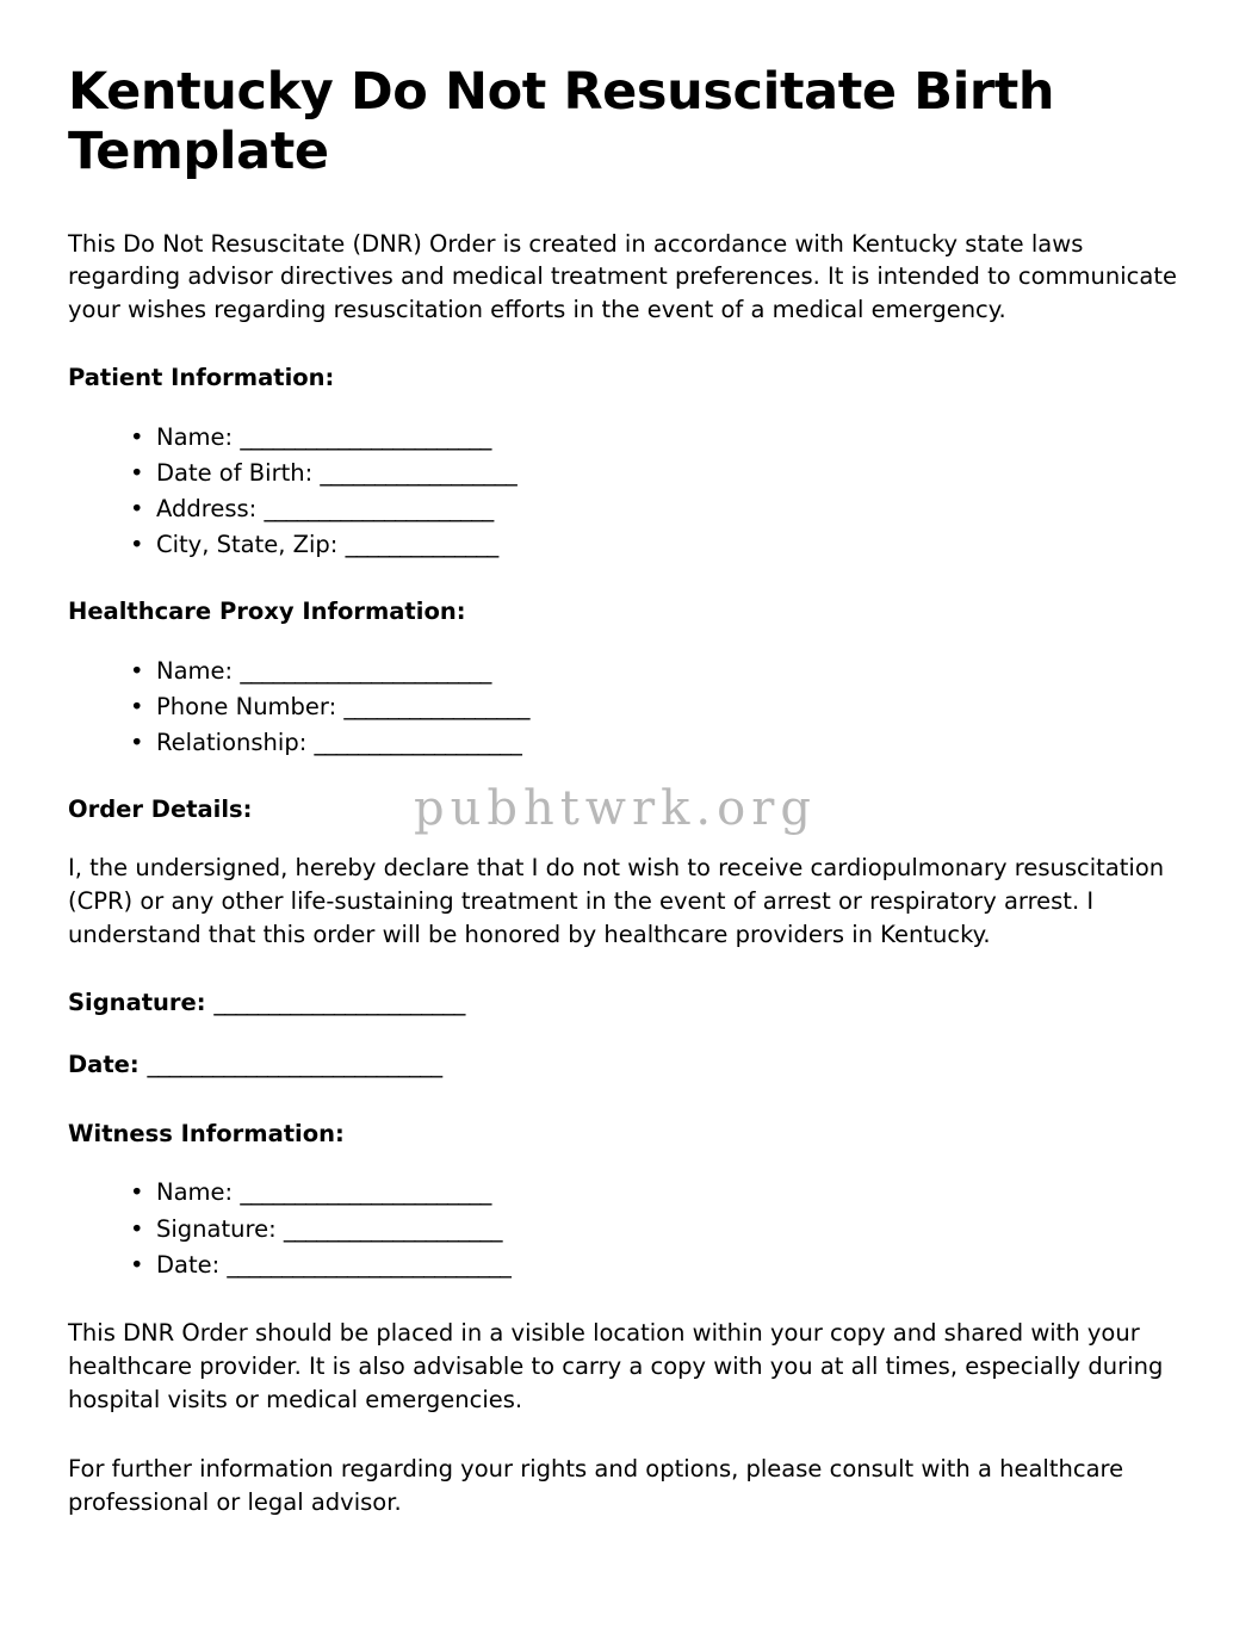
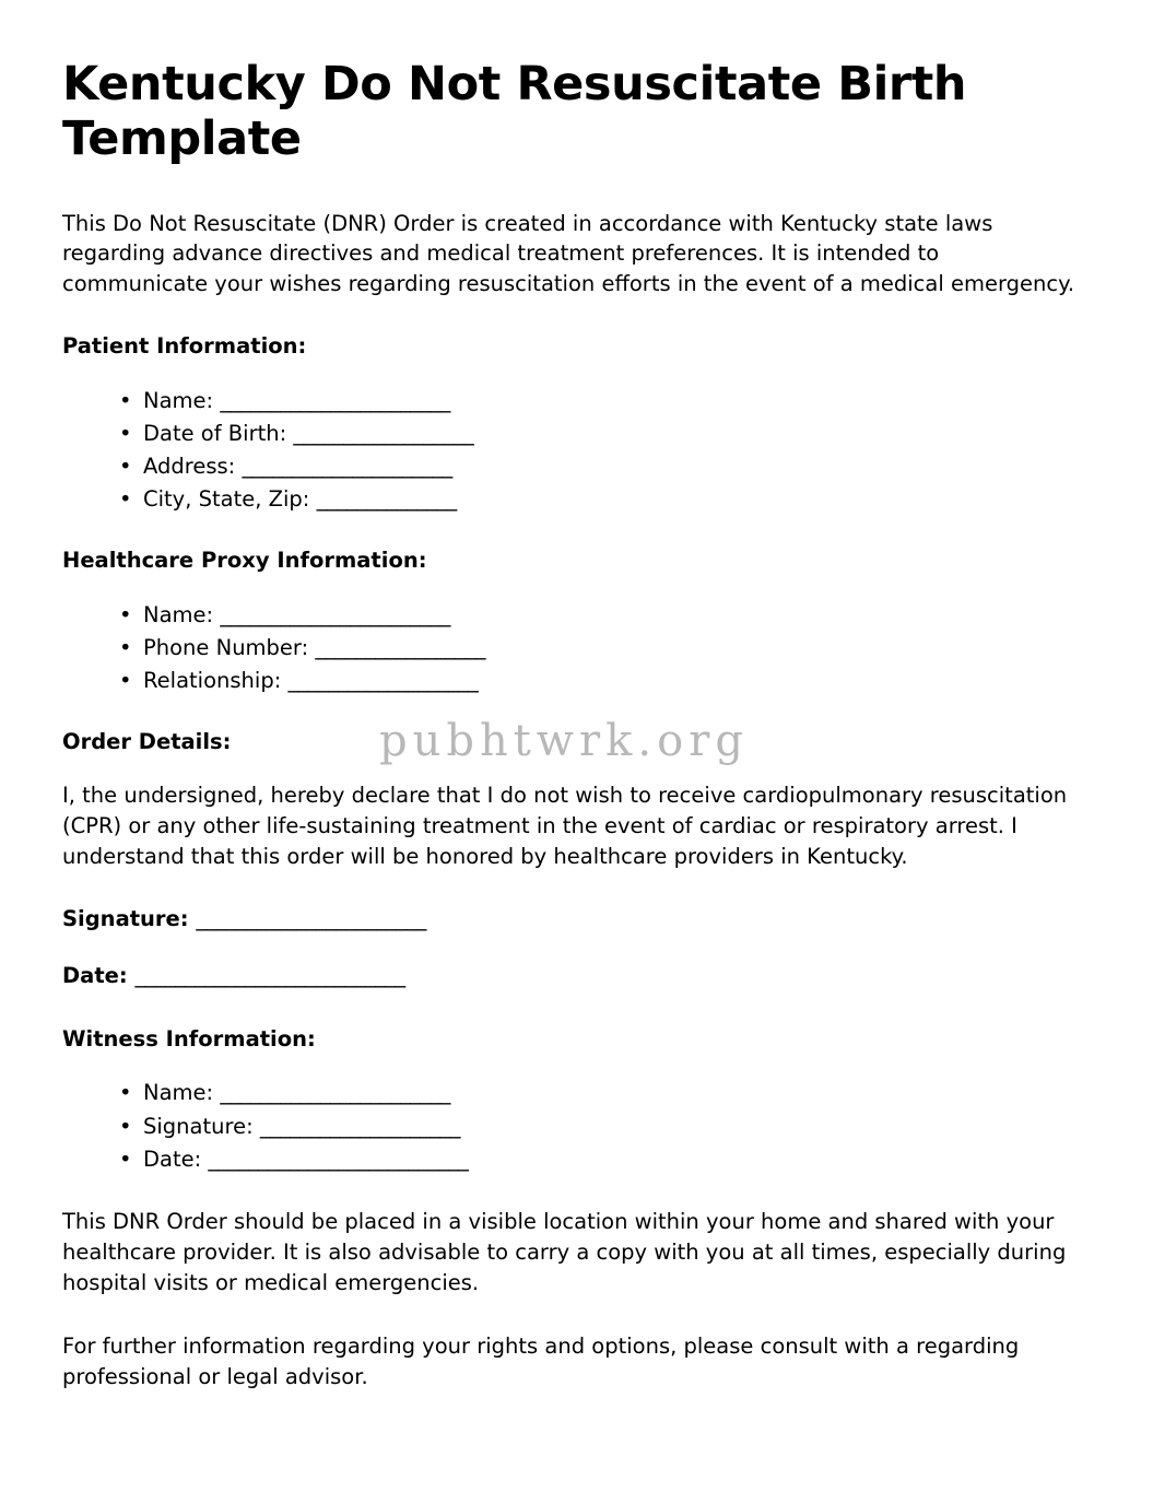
  Kentucky Do Not Resuscitate Birth Template
- This Do Not Resuscitate (DNR) Order is created in accordance with Kentucky state laws regarding advisor directives and medical treatment preferences. It is intended to communicate your wishes regarding resuscitation efforts in the event of a medical emergency.
+ This Do Not Resuscitate (DNR) Order is created in accordance with Kentucky state laws regarding advance directives and medical treatment preferences. It is intended to communicate your wishes regarding resuscitation efforts in the event of a medical emergency.
  Patient Information:
  Name: _______________________
  Date of Birth: __________________
  Address: _____________________
  City, State, Zip: ______________
  Healthcare Proxy Information:
  Name: _______________________
  Phone Number: _________________
  Relationship: ___________________
  Order Details:
- I, the undersigned, hereby declare that I do not wish to receive cardiopulmonary resuscitation (CPR) or any other life-sustaining treatment in the event of arrest or respiratory arrest. I understand that this order will be honored by healthcare providers in Kentucky.
+ I, the undersigned, hereby declare that I do not wish to receive cardiopulmonary resuscitation (CPR) or any other life-sustaining treatment in the event of cardiac or respiratory arrest. I understand that this order will be honored by healthcare providers in Kentucky.
  Signature: _______________________
  Date: ___________________________
  Witness Information:
  Name: _______________________
  Signature: ____________________
  Date: __________________________
- This DNR Order should be placed in a visible location within your copy and shared with your healthcare provider. It is also advisable to carry a copy with you at all times, especially during hospital visits or medical emergencies.
+ This DNR Order should be placed in a visible location within your home and shared with your healthcare provider. It is also advisable to carry a copy with you at all times, especially during hospital visits or medical emergencies.
- For further information regarding your rights and options, please consult with a healthcare professional or legal advisor.
+ For further information regarding your rights and options, please consult with a regarding professional or legal advisor.
  pubhtwrk.org
